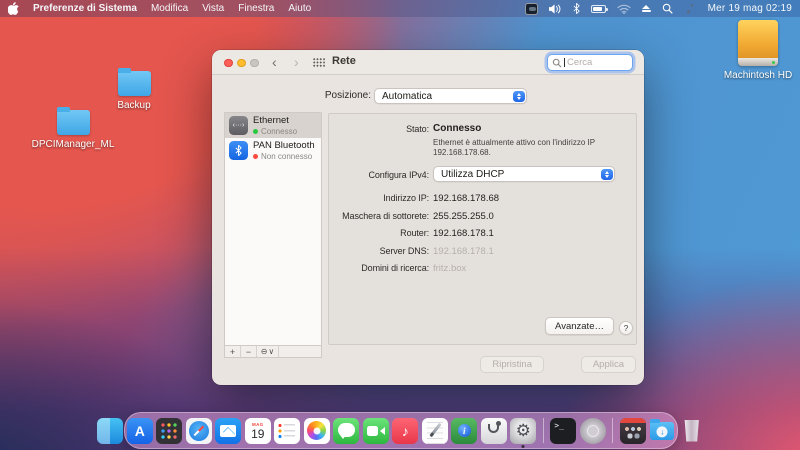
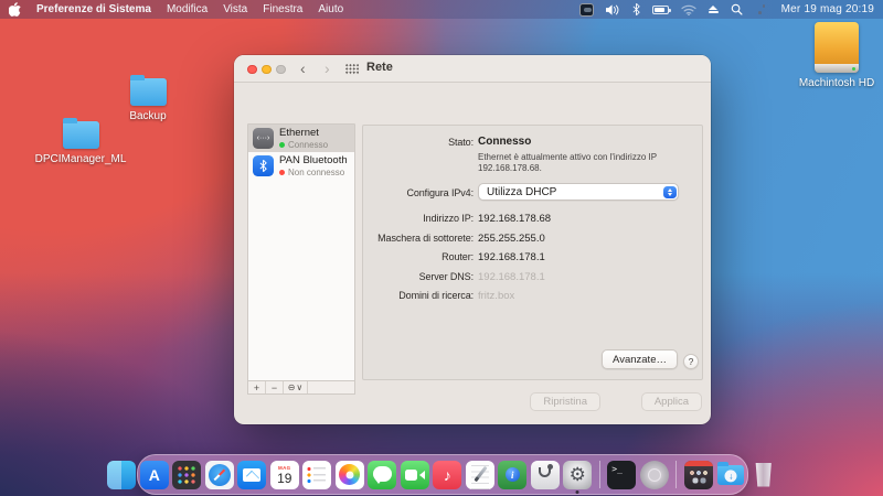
  Preferenze di Sistema
  Modifica
  Vista
  Finestra
  Aiuto
- Mer 19 mag 02:19
+ Mer 19 mag 20:19
  DPCIManager_ML
  Backup
  Machintosh HD
  ‹
  ›
  Rete
- Cerca
- Posizione:
- Automatica
  Ethernet
  Connesso
  PAN Bluetooth
  Non connesso
  +
  −
  ⊖
  ∨
  Stato:
  Connesso
  Ethernet è attualmente attivo con l'indirizzo IP 192.168.178.68.
  Configura IPv4:
  Utilizza DHCP
  Indirizzo IP:
  192.168.178.68
  Maschera di sottorete:
  255.255.255.0
  Router:
  192.168.178.1
  Server DNS:
  192.168.178.1
  Domini di ricerca:
  fritz.box
  Avanzate…
  ?
  Ripristina
  Applica
  A
  19
  ♪
  i
  ⚙
  >_
  ↓
